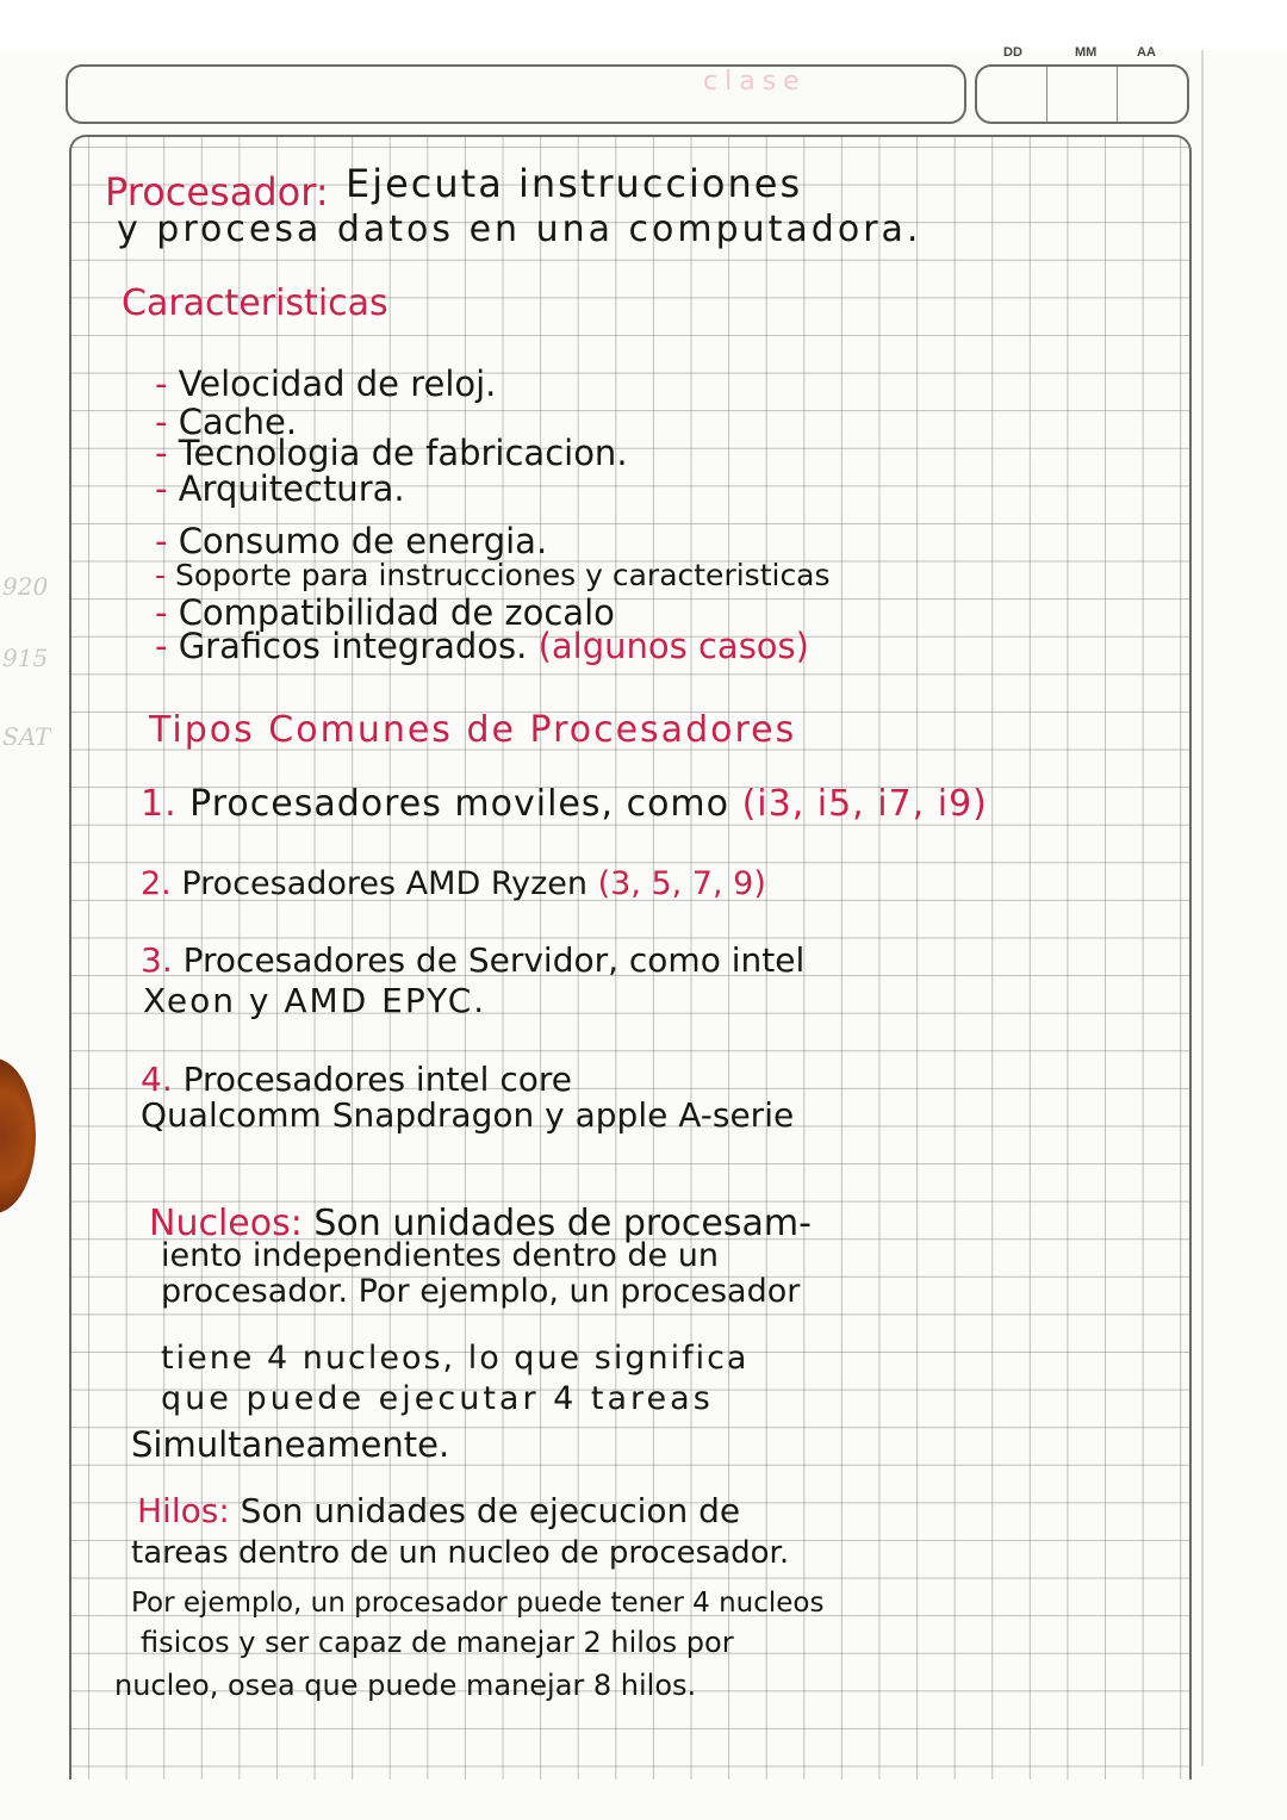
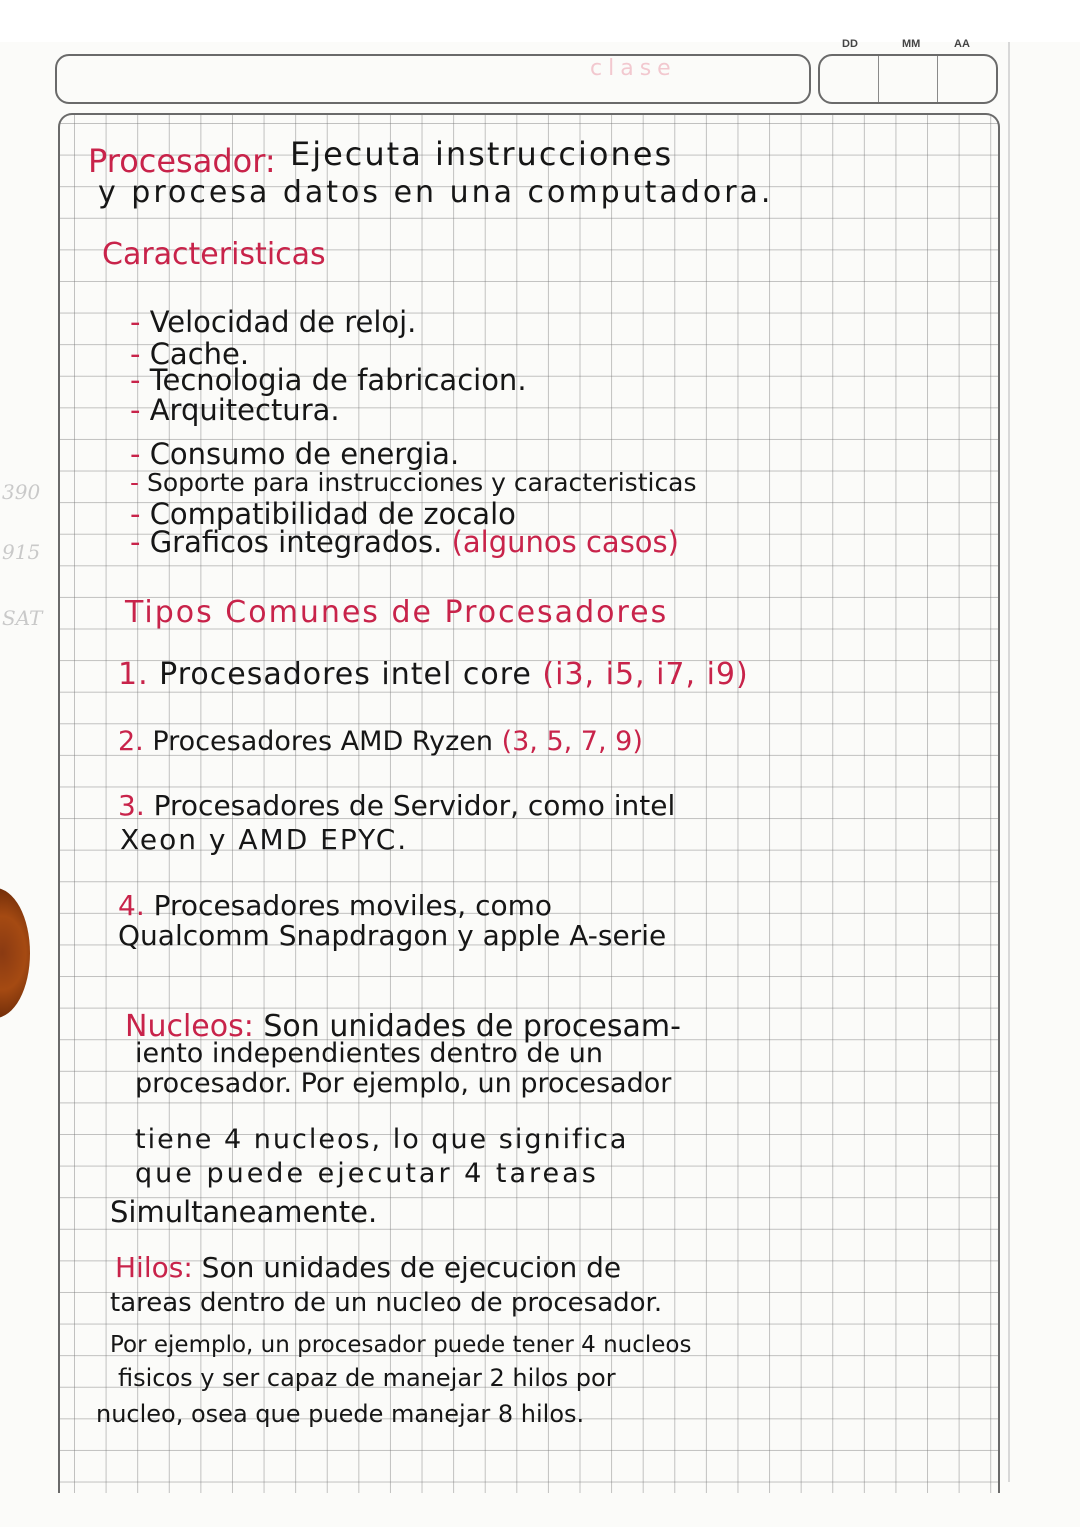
  DD
  MM
  AA
  clase
- 920
+ 390
  915
  SAT
  Procesador:
  Ejecuta instrucciones
  y procesa datos en una computadora.
  Caracteristicas
  - Velocidad de reloj.
  - Cache.
  - Tecnologia de fabricacion.
  - Arquitectura.
  - Consumo de energia.
  - Soporte para instrucciones y caracteristicas
  - Compatibilidad de zocalo
  - Graficos integrados. (algunos casos)
  Tipos Comunes de Procesadores
- 1. Procesadores moviles, como (i3, i5, i7, i9)
+ 1. Procesadores intel core (i3, i5, i7, i9)
  2. Procesadores AMD Ryzen (3, 5, 7, 9)
  3. Procesadores de Servidor, como intel
  Xeon y AMD EPYC.
- 4. Procesadores intel core
+ 4. Procesadores moviles, como
  Qualcomm Snapdragon y apple A-serie
  Nucleos: Son unidades de procesam-
  iento independientes dentro de un
  procesador. Por ejemplo, un procesador
  tiene 4 nucleos, lo que significa
  que puede ejecutar 4 tareas
  Simultaneamente.
  Hilos: Son unidades de ejecucion de
  tareas dentro de un nucleo de procesador.
  Por ejemplo, un procesador puede tener 4 nucleos
  fisicos y ser capaz de manejar 2 hilos por
  nucleo, osea que puede manejar 8 hilos.
